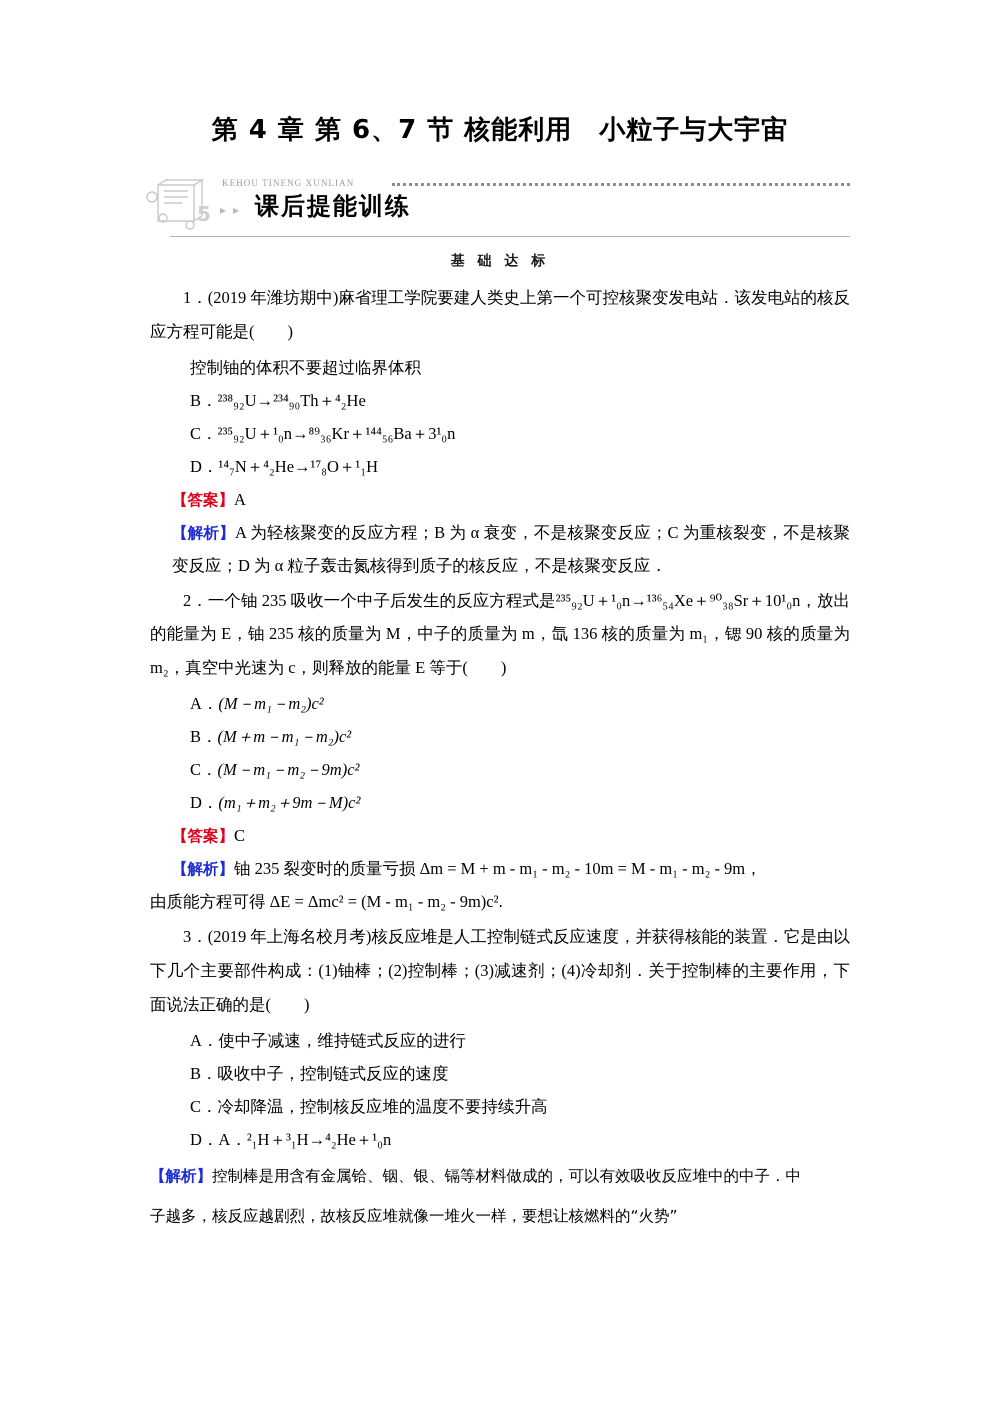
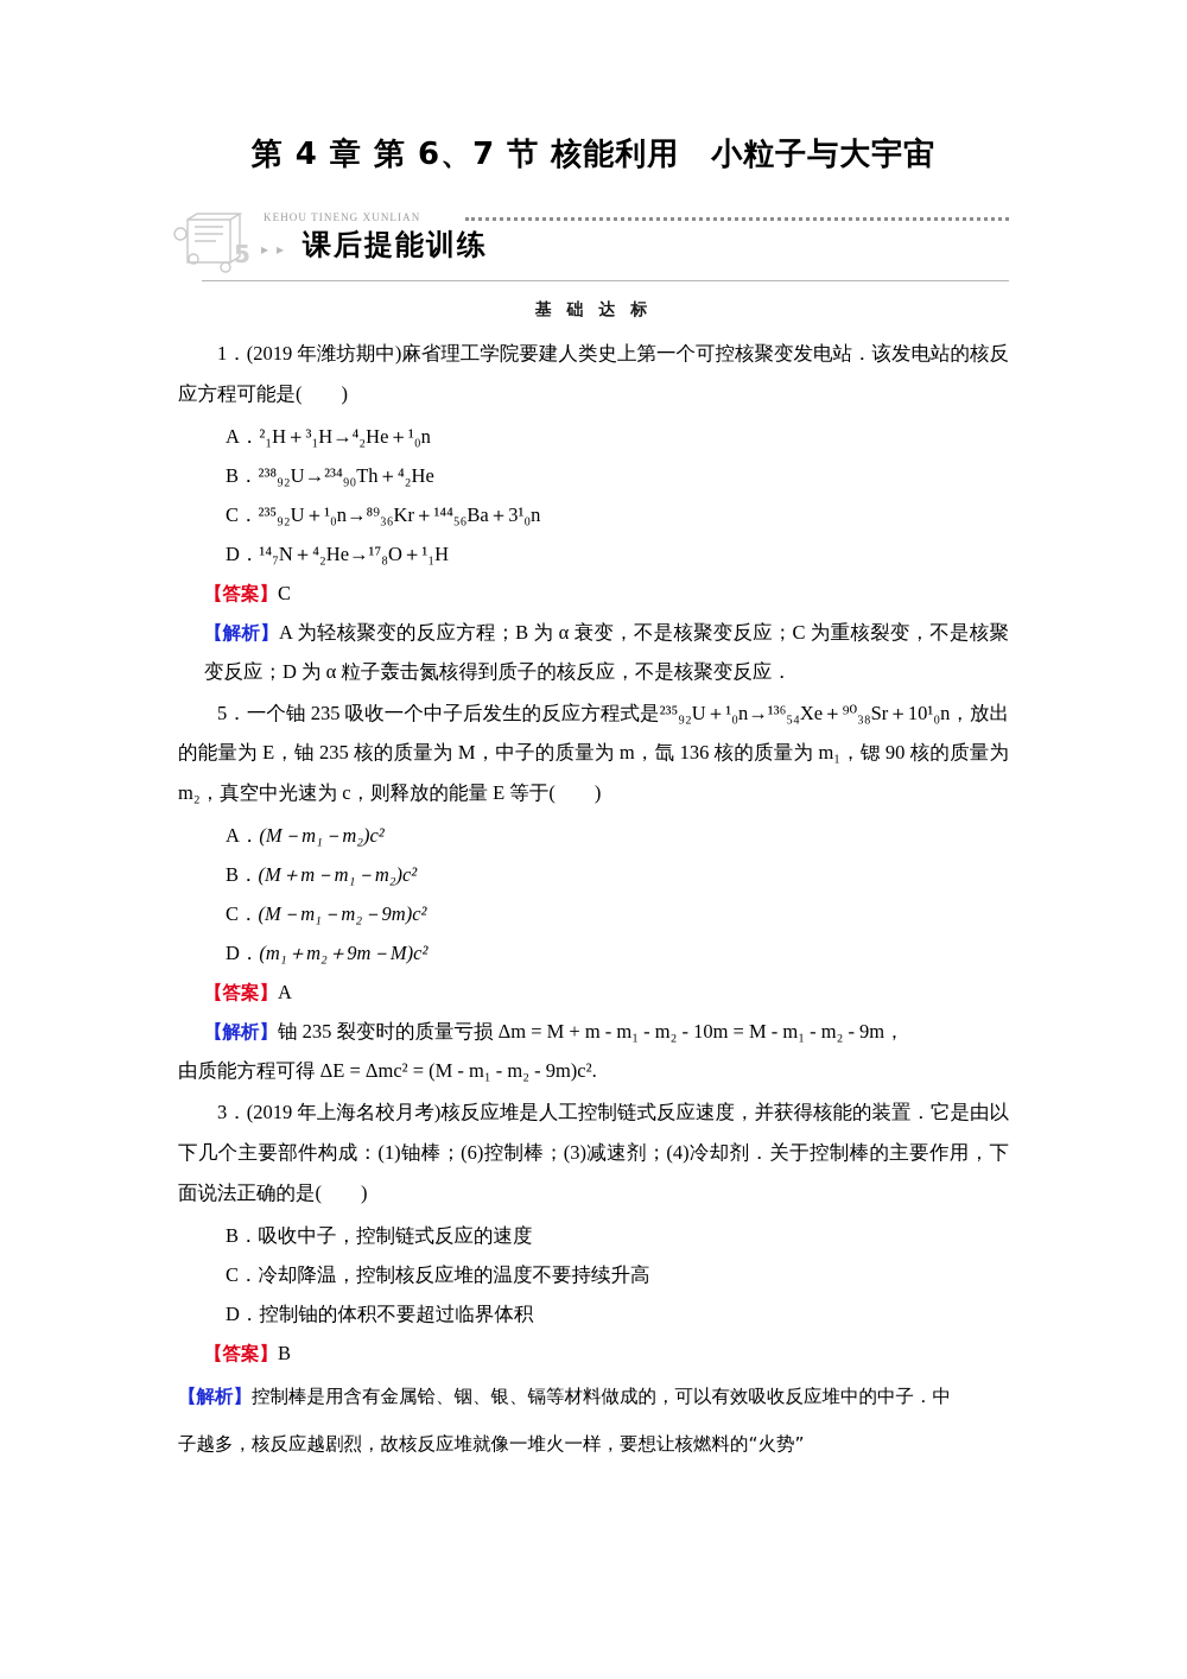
  第 4 章 第 6、7 节 核能利用 小粒子与大宇宙
  5
  KEHOU TINENG XUNLIAN
  ▸ ▸
  课后提能训练
  基 础 达 标
  1．(2019 年潍坊期中)麻省理工学院要建人类史上第一个可控核聚变发电站．该发电站的核反应方程可能是( )
- 控制铀的体积不要超过临界体积
+ A．²₁H＋³₁H→⁴₂He＋¹₀n
  B．²³⁸₉₂U→²³⁴₉₀Th＋⁴₂He
  C．²³⁵₉₂U＋¹₀n→⁸⁹₃₆Kr＋¹⁴⁴₅₆Ba＋3¹₀n
  D．¹⁴₇N＋⁴₂He→¹⁷₈O＋¹₁H
- 【答案】A
+ 【答案】C
  【解析】A 为轻核聚变的反应方程；B 为 α 衰变，不是核聚变反应；C 为重核裂变，不是核聚变反应；D 为 α 粒子轰击氮核得到质子的核反应，不是核聚变反应．
- 2．一个铀 235 吸收一个中子后发生的反应方程式是²³⁵₉₂U＋¹₀n→¹³⁶₅₄Xe＋⁹⁰₃₈Sr＋10¹₀n，放出的能量为 E，铀 235 核的质量为 M，中子的质量为 m，氙 136 核的质量为 m₁，锶 90 核的质量为 m₂，真空中光速为 c，则释放的能量 E 等于( )
+ 5．一个铀 235 吸收一个中子后发生的反应方程式是²³⁵₉₂U＋¹₀n→¹³⁶₅₄Xe＋⁹⁰₃₈Sr＋10¹₀n，放出的能量为 E，铀 235 核的质量为 M，中子的质量为 m，氙 136 核的质量为 m₁，锶 90 核的质量为 m₂，真空中光速为 c，则释放的能量 E 等于( )
  A．(M－m₁－m₂)c²
  B．(M＋m－m₁－m₂)c²
  C．(M－m₁－m₂－9m)c²
  D．(m₁＋m₂＋9m－M)c²
- 【答案】C
+ 【答案】A
  【解析】铀 235 裂变时的质量亏损 Δm = M + m - m₁ - m₂ - 10m = M - m₁ - m₂ - 9m，
  由质能方程可得 ΔE = Δmc² = (M - m₁ - m₂ - 9m)c².
- 3．(2019 年上海名校月考)核反应堆是人工控制链式反应速度，并获得核能的装置．它是由以下几个主要部件构成：(1)铀棒；(2)控制棒；(3)减速剂；(4)冷却剂．关于控制棒的主要作用，下面说法正确的是( )
+ 3．(2019 年上海名校月考)核反应堆是人工控制链式反应速度，并获得核能的装置．它是由以下几个主要部件构成：(1)铀棒；(6)控制棒；(3)减速剂；(4)冷却剂．关于控制棒的主要作用，下面说法正确的是( )
- A．使中子减速，维持链式反应的进行
  B．吸收中子，控制链式反应的速度
  C．冷却降温，控制核反应堆的温度不要持续升高
- D．A．²₁H＋³₁H→⁴₂He＋¹₀n
+ D．控制铀的体积不要超过临界体积
+ 【答案】B
  【解析】控制棒是用含有金属铪、铟、银、镉等材料做成的，可以有效吸收反应堆中的中子．中
  子越多，核反应越剧烈，故核反应堆就像一堆火一样，要想让核燃料的“火势”
